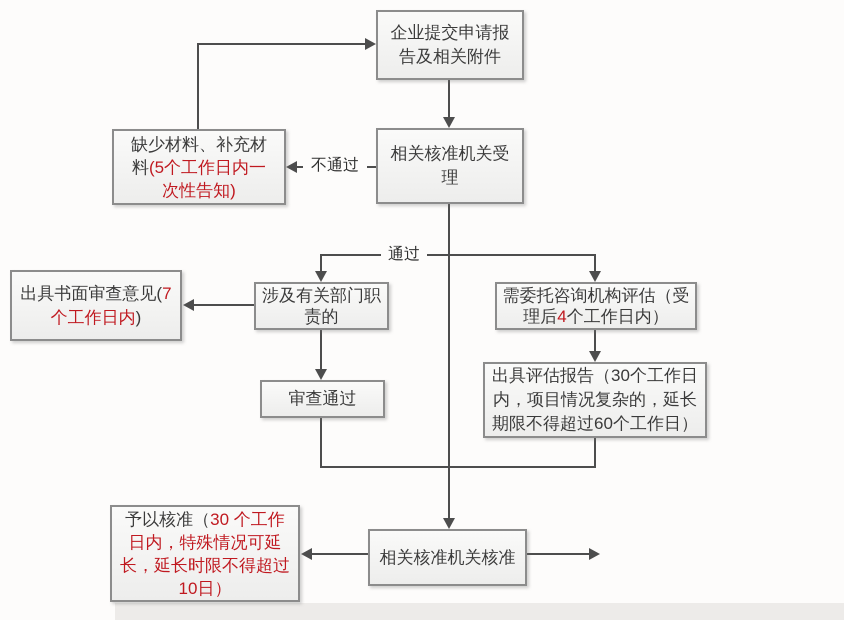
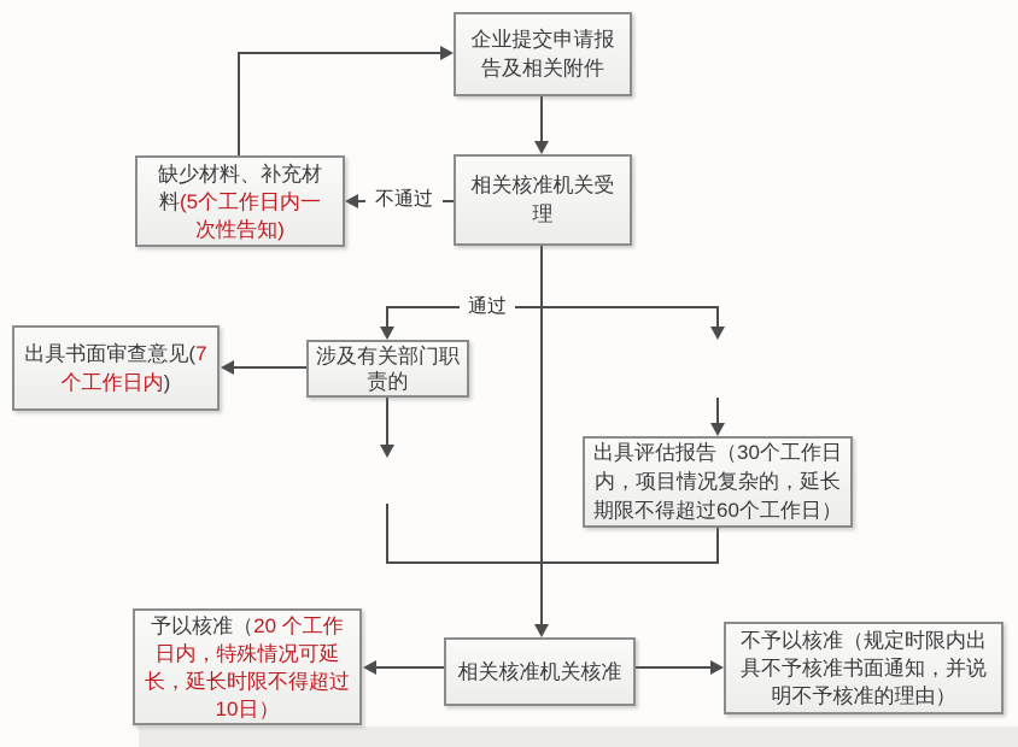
  不通过
  通过
  企业提交申请报告及相关附件
  相关核准机关受理
  缺少材料、补充材料(5个工作日内一次性告知)
  出具书面审查意见(7个工作日内)
  涉及有关部门职责的
- 需委托咨询机构评估（受理后4个工作日内）
- 审查通过
  出具评估报告（30个工作日内，项目情况复杂的，延长期限不得超过60个工作日）
  相关核准机关核准
- 予以核准（30 个工作日内，特殊情况可延长，延长时限不得超过10日）
+ 予以核准（20 个工作日内，特殊情况可延长，延长时限不得超过10日）
+ 不予以核准（规定时限内出具不予核准书面通知，并说明不予核准的理由）
